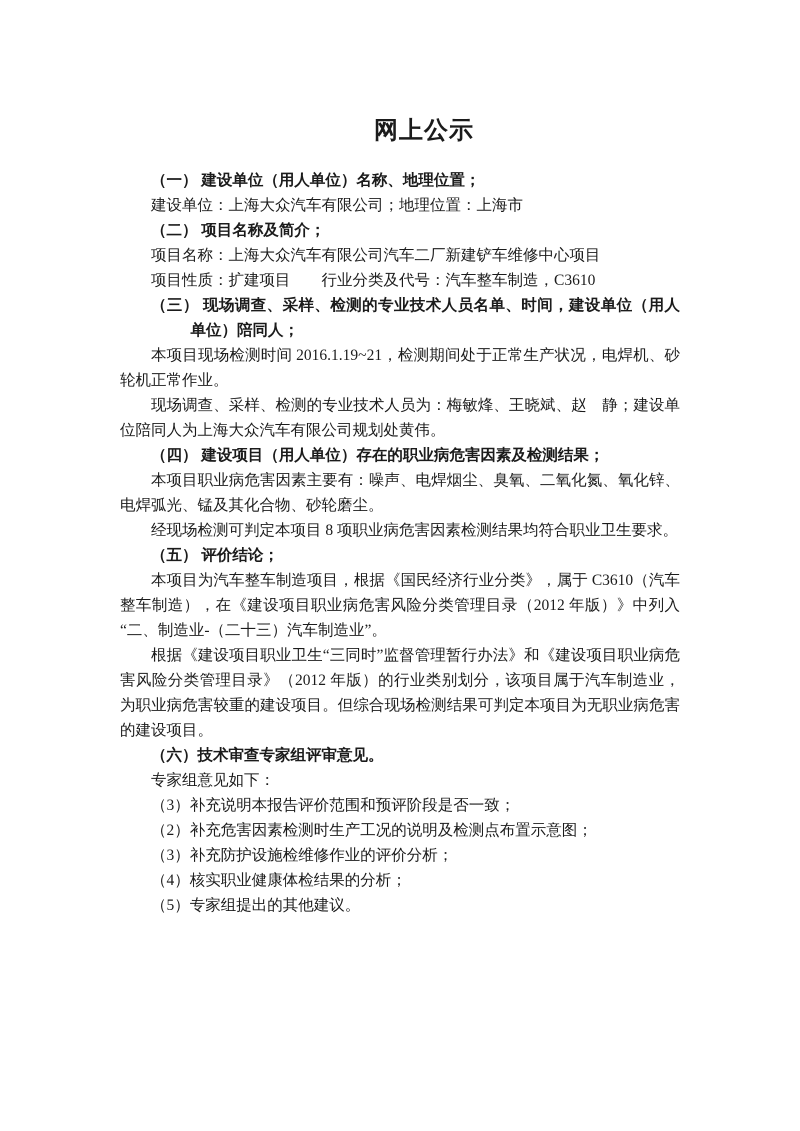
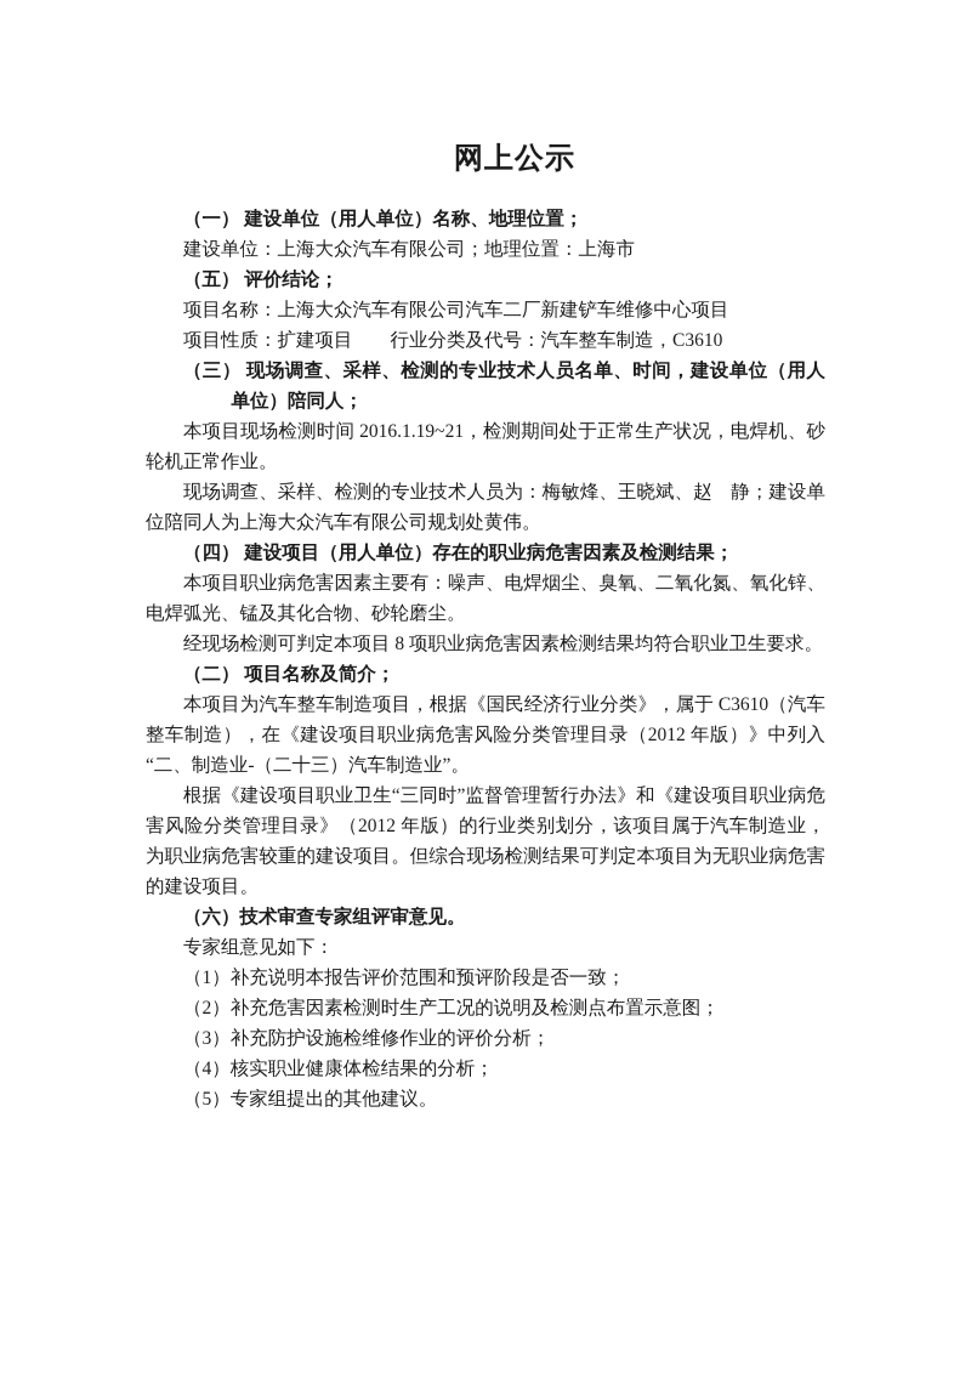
  网上公示
  （一） 建设单位（用人单位）名称、地理位置；
  建设单位：上海大众汽车有限公司；地理位置：上海市
- （二） 项目名称及简介；
+ （五） 评价结论；
  项目名称：上海大众汽车有限公司汽车二厂新建铲车维修中心项目
  项目性质：扩建项目 行业分类及代号：汽车整车制造，C3610
  （三） 现场调查、采样、检测的专业技术人员名单、时间，建设单位（用人单位）陪同人；
  本项目现场检测时间 2016.1.19~21，检测期间处于正常生产状况，电焊机、砂轮机正常作业。
  现场调查、采样、检测的专业技术人员为：梅敏烽、王晓斌、赵 静；建设单位陪同人为上海大众汽车有限公司规划处黄伟。
  （四） 建设项目（用人单位）存在的职业病危害因素及检测结果；
  本项目职业病危害因素主要有：噪声、电焊烟尘、臭氧、二氧化氮、氧化锌、电焊弧光、锰及其化合物、砂轮磨尘。
  经现场检测可判定本项目 8 项职业病危害因素检测结果均符合职业卫生要求。
- （五） 评价结论；
+ （二） 项目名称及简介；
  本项目为汽车整车制造项目，根据《国民经济行业分类》，属于 C3610（汽车整车制造），在《建设项目职业病危害风险分类管理目录（2012 年版）》中列入“二、制造业-（二十三）汽车制造业”。
  根据《建设项目职业卫生“三同时”监督管理暂行办法》和《建设项目职业病危害风险分类管理目录》（2012 年版）的行业类别划分，该项目属于汽车制造业，为职业病危害较重的建设项目。但综合现场检测结果可判定本项目为无职业病危害的建设项目。
  （六）技术审查专家组评审意见。
  专家组意见如下：
- （3）补充说明本报告评价范围和预评阶段是否一致；
+ （1）补充说明本报告评价范围和预评阶段是否一致；
  （2）补充危害因素检测时生产工况的说明及检测点布置示意图；
  （3）补充防护设施检维修作业的评价分析；
  （4）核实职业健康体检结果的分析；
  （5）专家组提出的其他建议。
